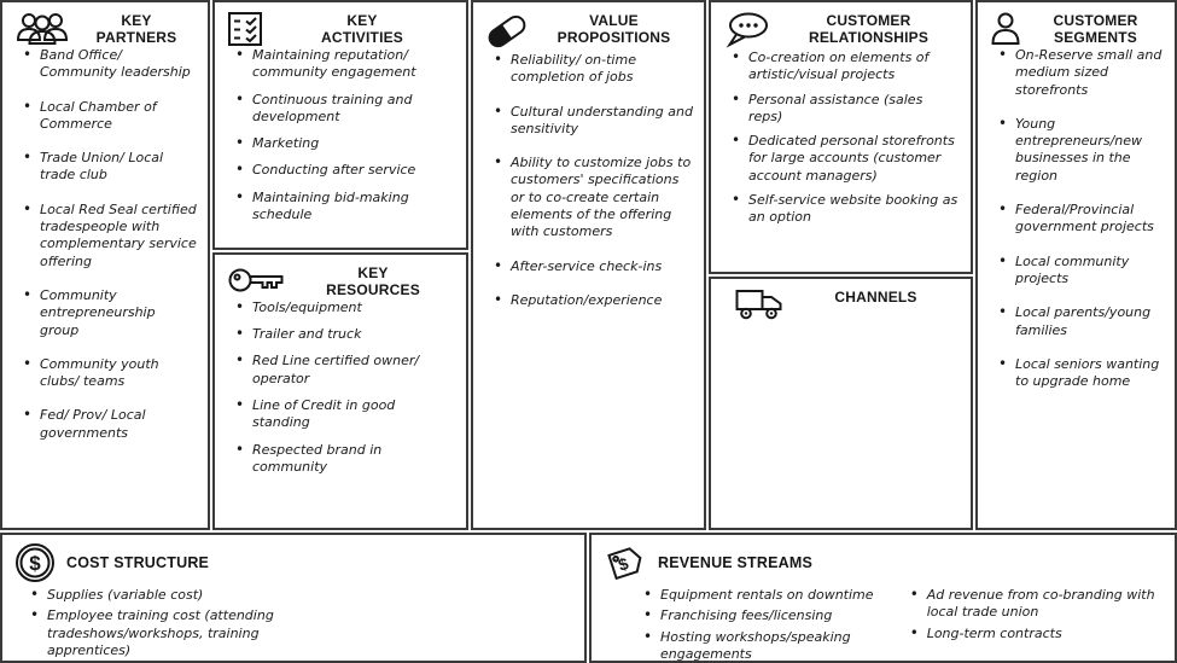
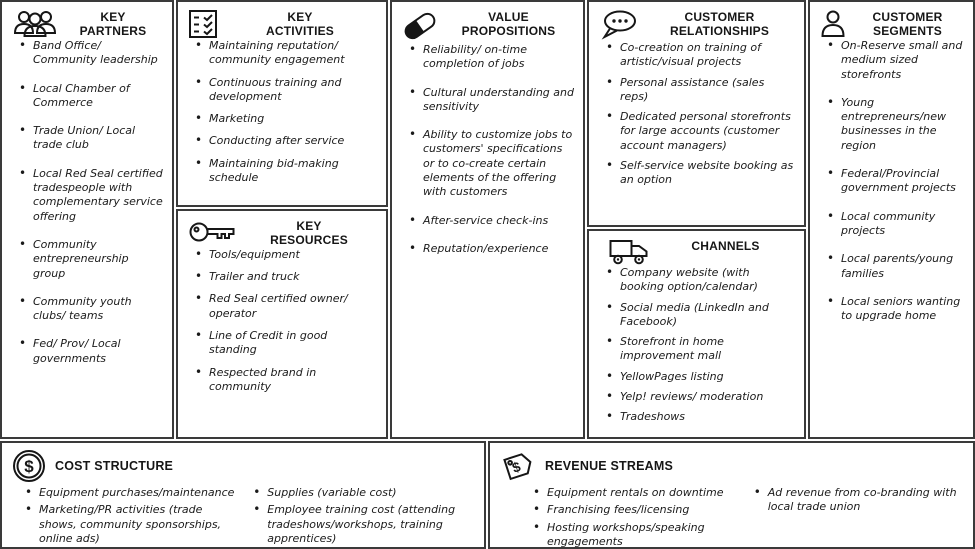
  KEY PARTNERS
  Band Office/ Community leadership
  Local Chamber of Commerce
  Trade Union/ Local trade club
  Local Red Seal certified tradespeople with complementary service offering
  Community entrepreneurship group
  Community youth clubs/ teams
  Fed/ Prov/ Local governments
  KEY ACTIVITIES
  Maintaining reputation/ community engagement
  Continuous training and development
  Marketing
  Conducting after service
  Maintaining bid-making schedule
  KEY RESOURCES
  Tools/equipment
  Trailer and truck
- Red Line certified owner/ operator
+ Red Seal certified owner/ operator
  Line of Credit in good standing
  Respected brand in community
  VALUE PROPOSITIONS
  Reliability/ on-time completion of jobs
  Cultural understanding and sensitivity
  Ability to customize jobs to customers' specifications or to co-create certain elements of the offering with customers
  After-service check-ins
  Reputation/experience
  CUSTOMER RELATIONSHIPS
- Co-creation on elements of artistic/visual projects
+ Co-creation on training of artistic/visual projects
  Personal assistance (sales reps)
  Dedicated personal storefronts for large accounts (customer account managers)
  Self-service website booking as an option
  CHANNELS
+ Company website (with booking option/calendar)
+ Social media (LinkedIn and Facebook)
+ Storefront in home improvement mall
+ YellowPages listing
+ Yelp! reviews/ moderation
+ Tradeshows
  CUSTOMER SEGMENTS
  On-Reserve small and medium sized storefronts
  Young entrepreneurs/new businesses in the region
  Federal/Provincial government projects
  Local community projects
  Local parents/young families
  Local seniors wanting to upgrade home
  $
  COST STRUCTURE
+ Equipment purchases/maintenance
+ Marketing/PR activities (trade shows, community sponsorships, online ads)
  Supplies (variable cost)
  Employee training cost (attending tradeshows/workshops, training apprentices)
  REVENUE STREAMS
  Equipment rentals on downtime
  Franchising fees/licensing
  Hosting workshops/speaking engagements
  Ad revenue from co-branding with local trade union
- Long-term contracts
